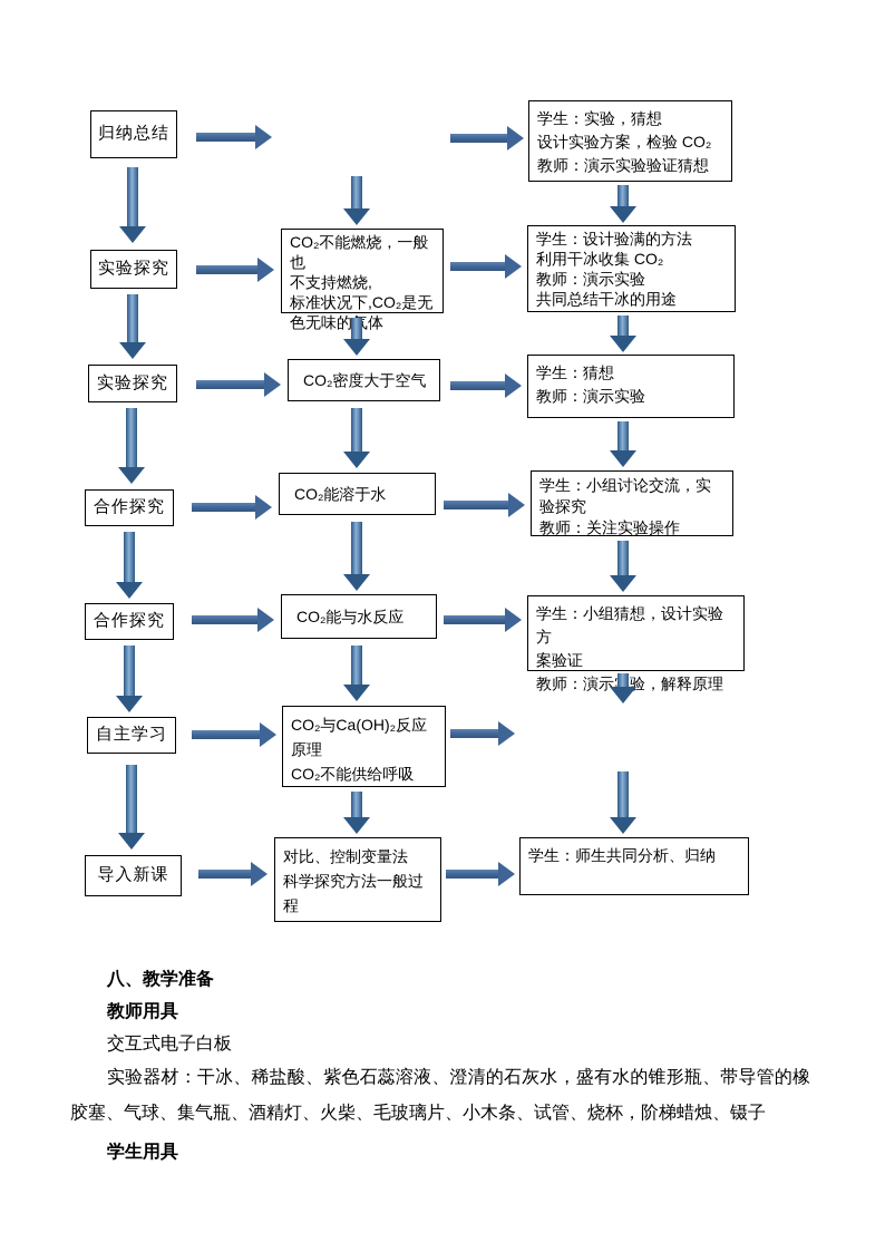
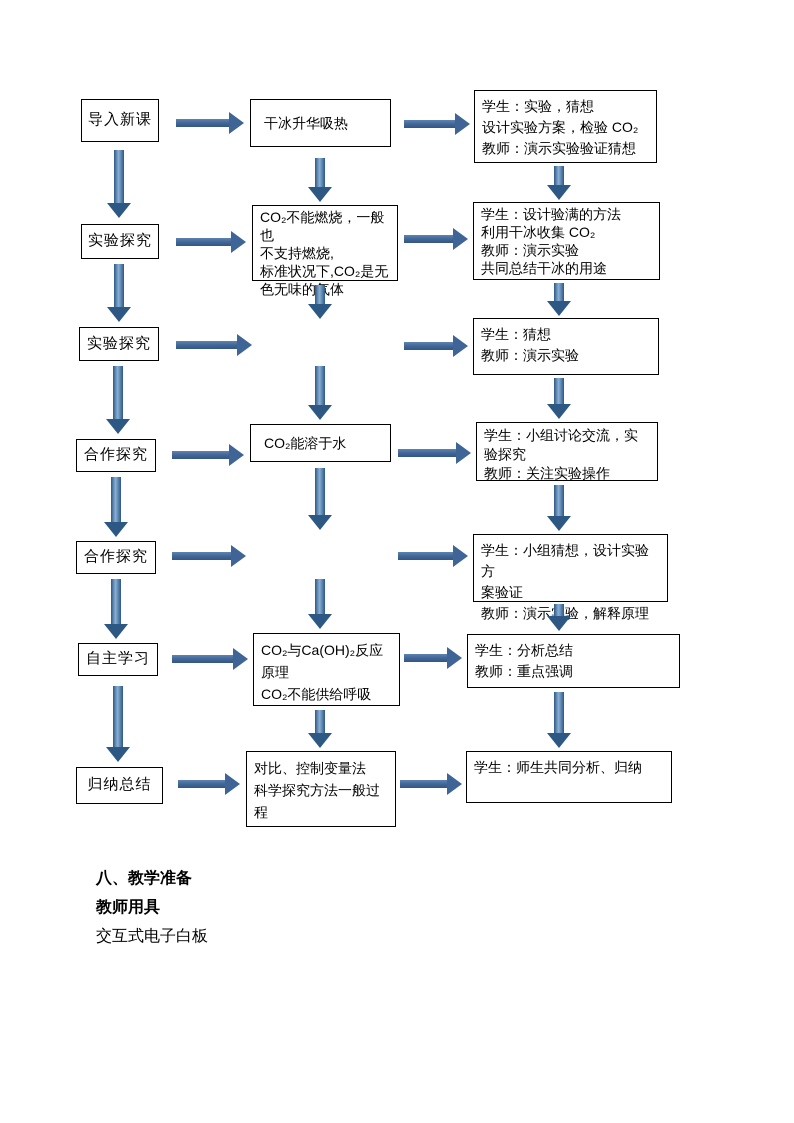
- 归纳总结
+ 导入新课
  实验探究
  实验探究
  合作探究
  合作探究
  自主学习
- 导入新课
+ 归纳总结
+ 干冰升华吸热
  CO₂不能燃烧，一般也
  不支持燃烧,
  标准状况下,CO₂是无
  色无味的体
- CO₂密度大于空气
  CO₂能溶于水
- CO₂能与水反应
  CO₂与Ca(OH)₂反应
  原理
  CO₂不能供给呼吸
  对比、控制变量法
  科学探究方法一般过
  程
  学生：实验，猜想
  设计实验方案，检验 CO₂
  教师：演示实验验证猜想
  学生：设计验满的方法
  利用干冰收集 CO₂
  教师：演示实验
  共同总结干冰的用途
  学生：猜想
  教师：演示实验
  学生：小组讨论交流，实
  验探究
  教师：关注实验操作
  学生：小组猜想，设计实验方
  案验证
  教师：演示验，解释原理
+ 学生：分析总结
+ 教师：重点强调
  学生：师生共同分析、归纳
  八、教学准备
  教师用具
  交互式电子白板
- 实验器材：干冰、稀盐酸、紫色石蕊溶液、澄清的石灰水，盛有水的锥形瓶、带导管的橡胶塞、气球、集气瓶、酒精灯、火柴、毛玻璃片、小木条、试管、烧杯，阶梯蜡烛、镊子
- 学生用具
